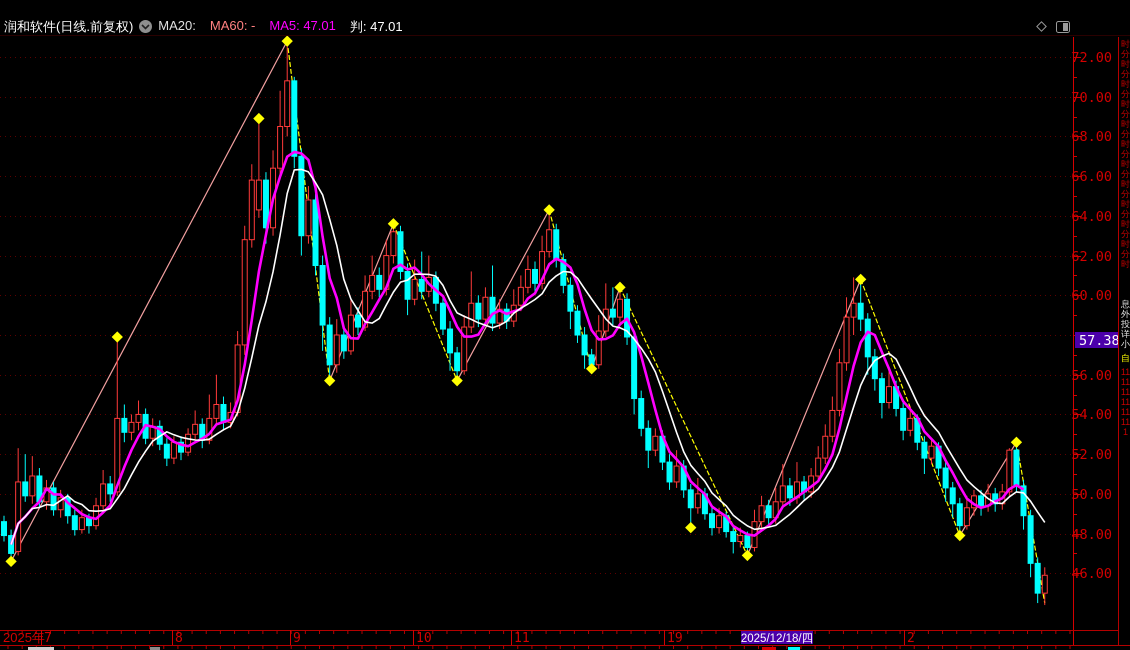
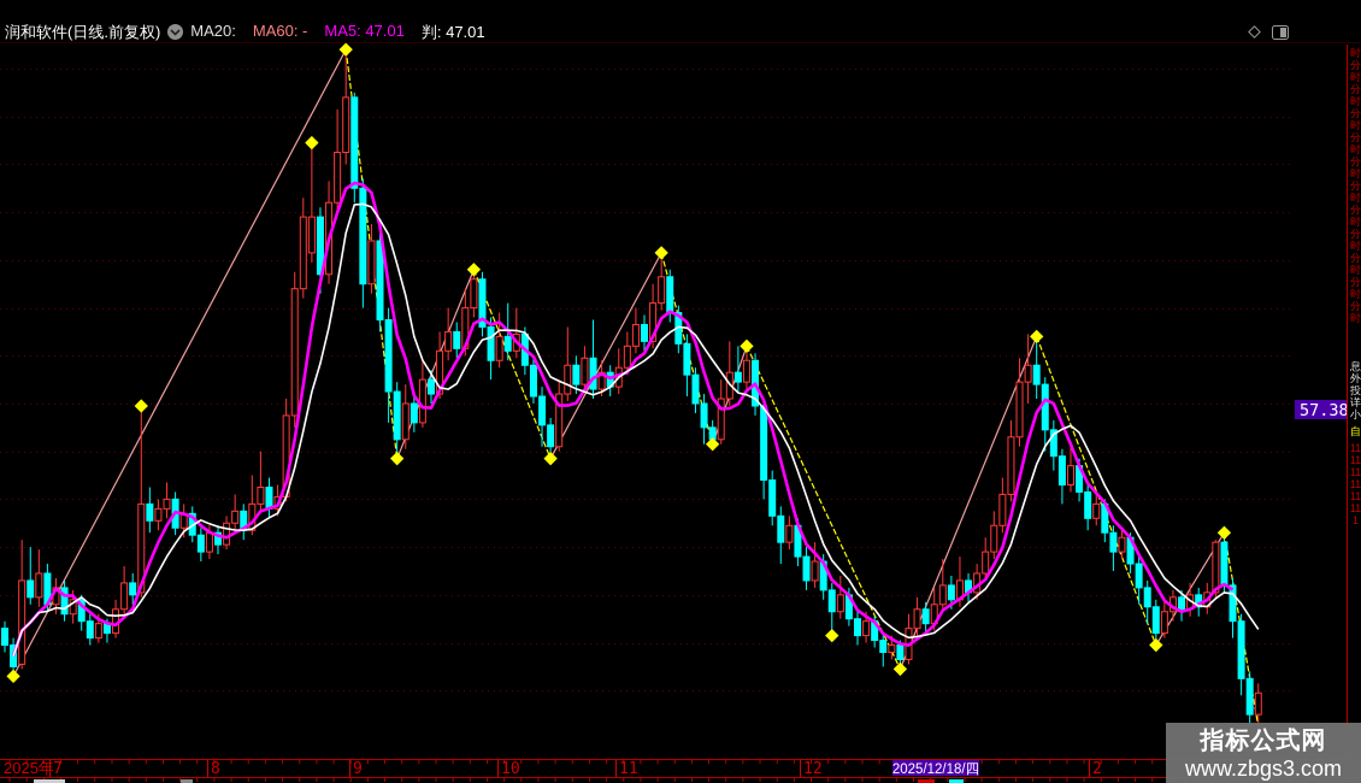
  润和软件(日线.前复权)
  MA20:
  MA60: -
  MA5: 47.01
  判: 47.01
- 72.00
- 70.00
- 68.00
- 66.00
- 64.00
- 62.00
- 60.00
- 56.00
- 54.00
- 52.00
- 50.00
- 48.00
- 46.00
  2025年
  7
  8
  9
  10
  11
- 19
+ 12
  2
  2025/12/18/四
  57.38
  时分时分时分时分时分时分时分时分时分时分时分时
  息外投详小
  自
  1111111111111
+ 指标公式网
+ www.zbgs3.com
